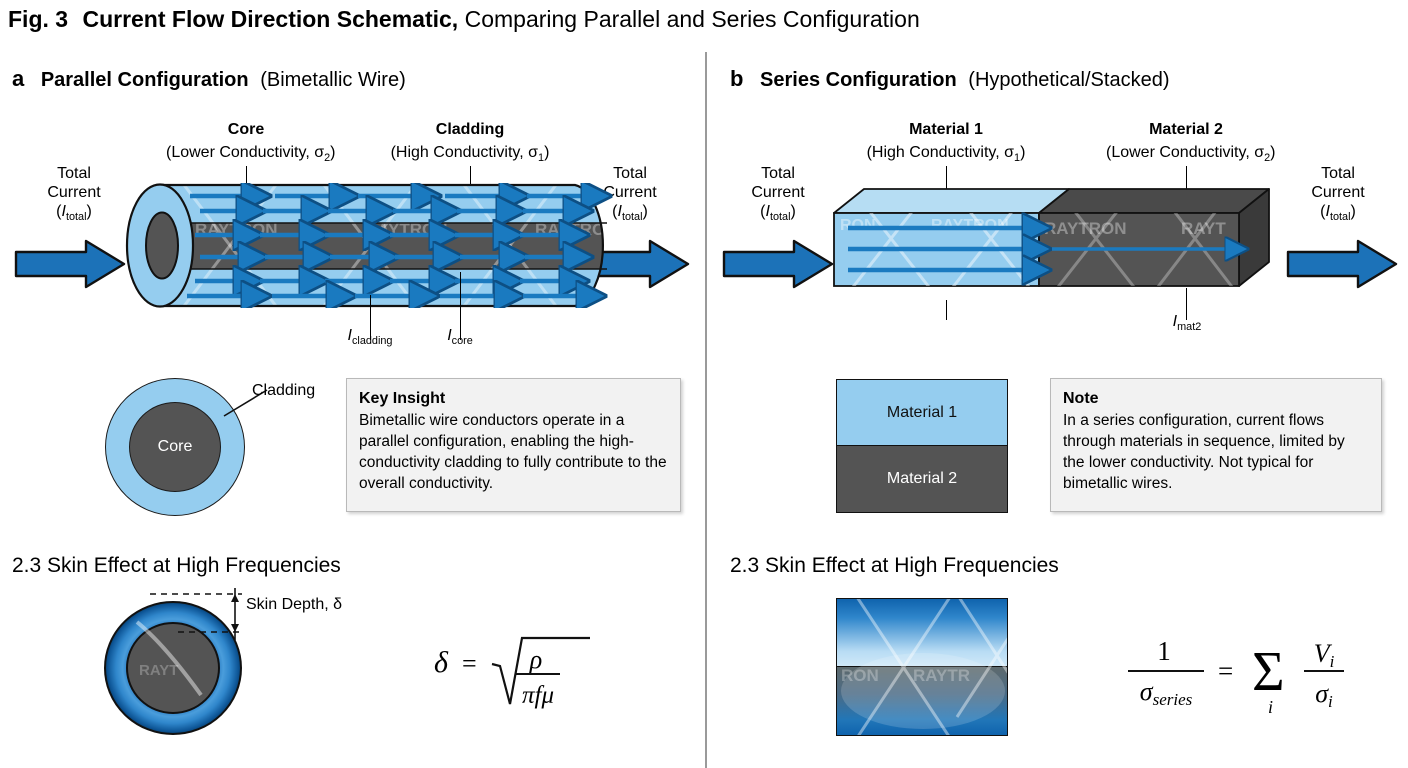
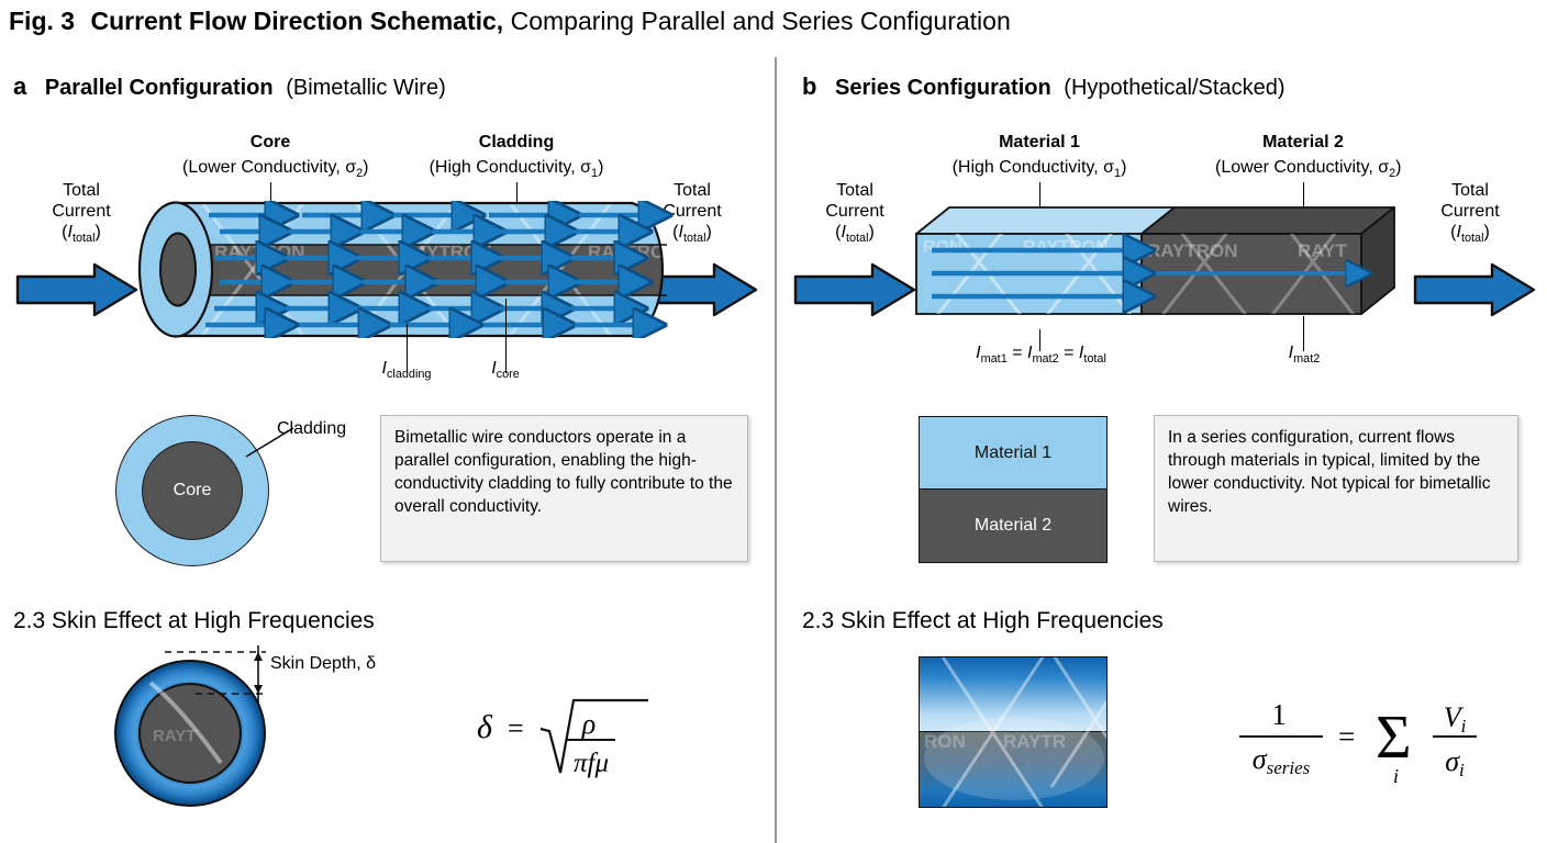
  Fig. 3 Current Flow Direction Schematic, Comparing Parallel and Series Configuration
  a Parallel Configuration (Bimetallic Wire)
  b Series Configuration (Hypothetical/Stacked)
  Core
  (Lower Conductivity, σ2)
  Cladding
  (High Conductivity, σ1)
  Total
  Current
  (Itotal)
  Total
  Current
  (Itotal)
  RAYTRON
  RAYTRON
  RAYTRO
  Icladding
  Icore
  Core
  Cladding
- Key Insight
  Bimetallic wire conductors operate in a parallel configuration, enabling the high-conductivity cladding to fully contribute to the overall conductivity.
  2.3 Skin Effect at High Frequencies
  RAYT
  Skin Depth, δ
  δ
  =
  ρ
  πfμ
  Material 1
  (High Conductivity, σ1)
  Material 2
  (Lower Conductivity, σ2)
  Total
  Current
  (Itotal)
  Total
  Current
  (Itotal)
  RON
  RAYTRON
  RAYTRON
  RAYT
+ Imat1 = Imat2 = Itotal
  Imat2
  Material 1
  Material 2
- Note
- In a series configuration, current flows through materials in sequence, limited by the lower conductivity. Not typical for bimetallic wires.
+ In a series configuration, current flows through materials in typical, limited by the lower conductivity. Not typical for bimetallic wires.
  2.3 Skin Effect at High Frequencies
  RON
  RAYTR
  1
  σseries
  =
  Σ
  i
  Vi
  σi
